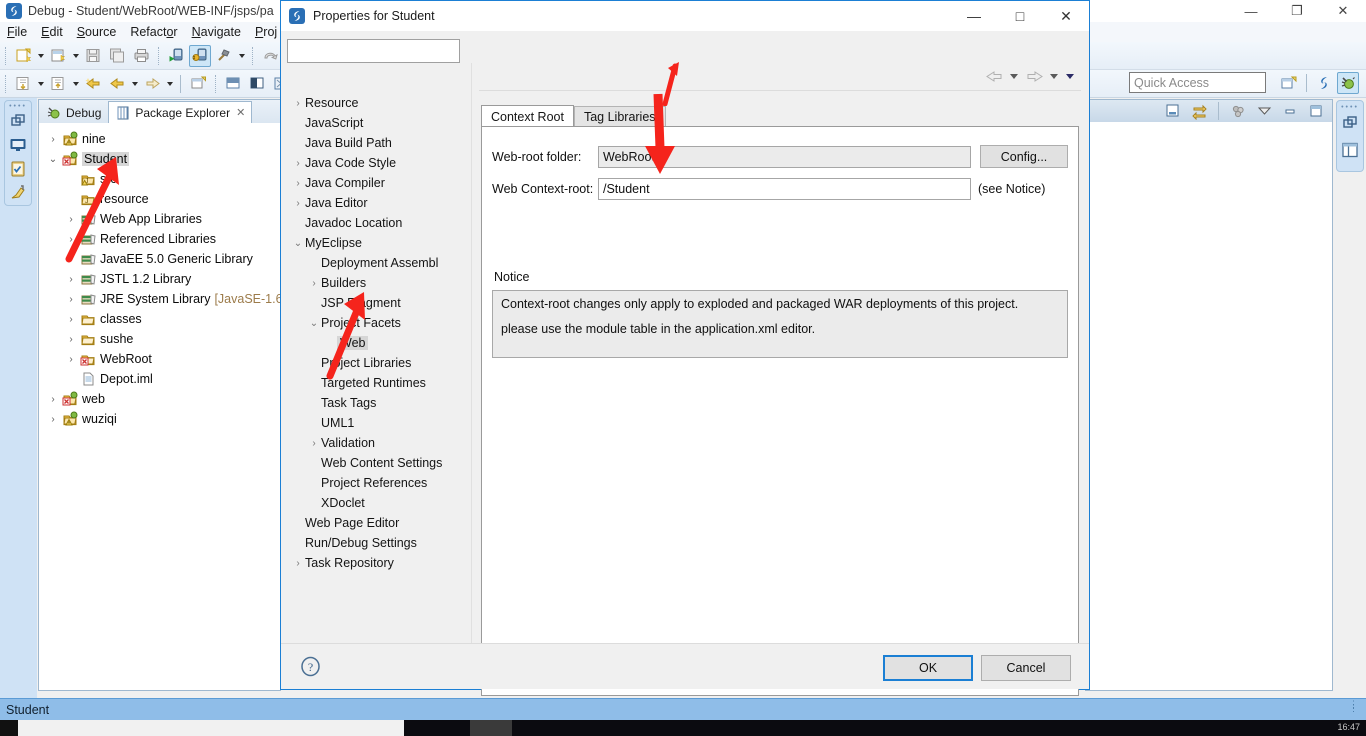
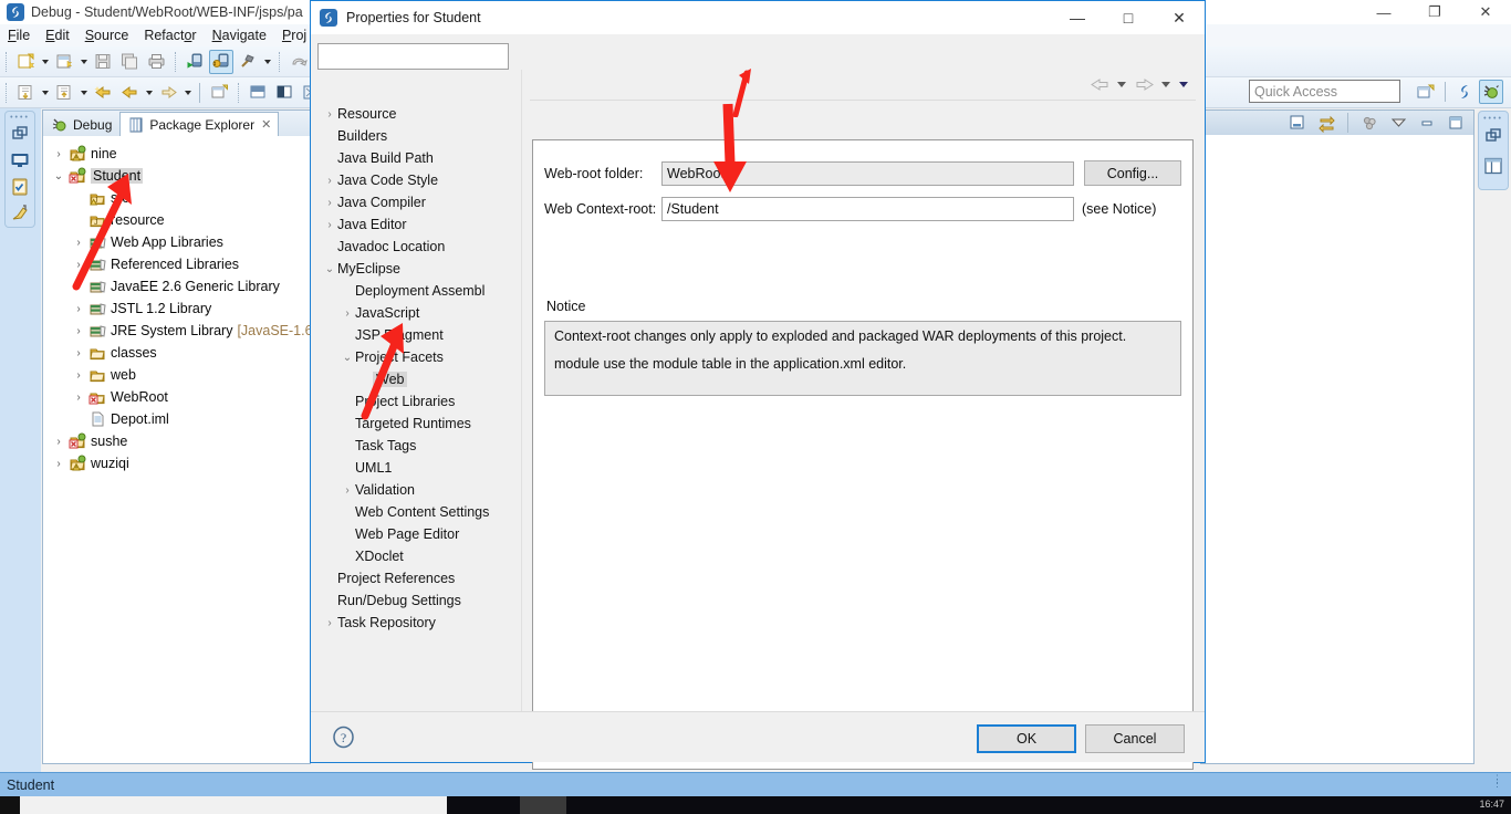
  Debug - Student/WebRoot/WEB-INF/jsps/pa
  —
  ❐
  ✕
  File
  Edit
  Source
  Refactor
  Navigate
  Proj
  Quick Access
  Debug
  Package Explorer
  ✕
  ›
  nine
  ⌄
  Studnt
  esource
  ›
  Web App Libraries
  ›
  Referenced Libraries
- JavaEE 5.0 Generic Library
+ JavaEE 2.6 Generic Library
  ›
  JSTL 1.2 Library
  ›
  JRE System Library
  [JavaSE-1.
  ›
  classes
  ›
- sushe
+ web
  ›
  WebRoot
  Depot.iml
  ›
- web
+ sushe
  ›
  wuziqi
  Student
  ⋮
  ⋮
  16:47
  Properties for Student
  —
  □
  ✕
  ›
  Resource
- JavaScript
+ Builders
  Java Build Path
  ›
  Java Code Style
  ›
  Java Compiler
  ›
  Java Editor
  Javadoc Location
  ⌄
  MyEclipse
  Deployment Assembl
  ›
- Builders
+ JavaScript
  JSPgment
  ⌄
  Projet Facets
  Prject Libraries
  Targeted Runtimes
  Task Tags
  UML1
  ›
  Validation
  Web Content Settings
- Project References
+ Web Page Editor
  XDoclet
- Web Page Editor
+ Project References
  Run/Debug Settings
  ›
  Task Repository
- Context Root
- Tag Libraries
  Web-root folder:
  WebRoo
  Config...
  Web Context-root:
  /Student
  (see Notice)
  Notice
  Context-root changes only apply to exploded and packaged WAR deployments of this project.
- please use the module table in the application.xml editor.
+ module use the module table in the application.xml editor.
  ?
  OK
  Cancel
